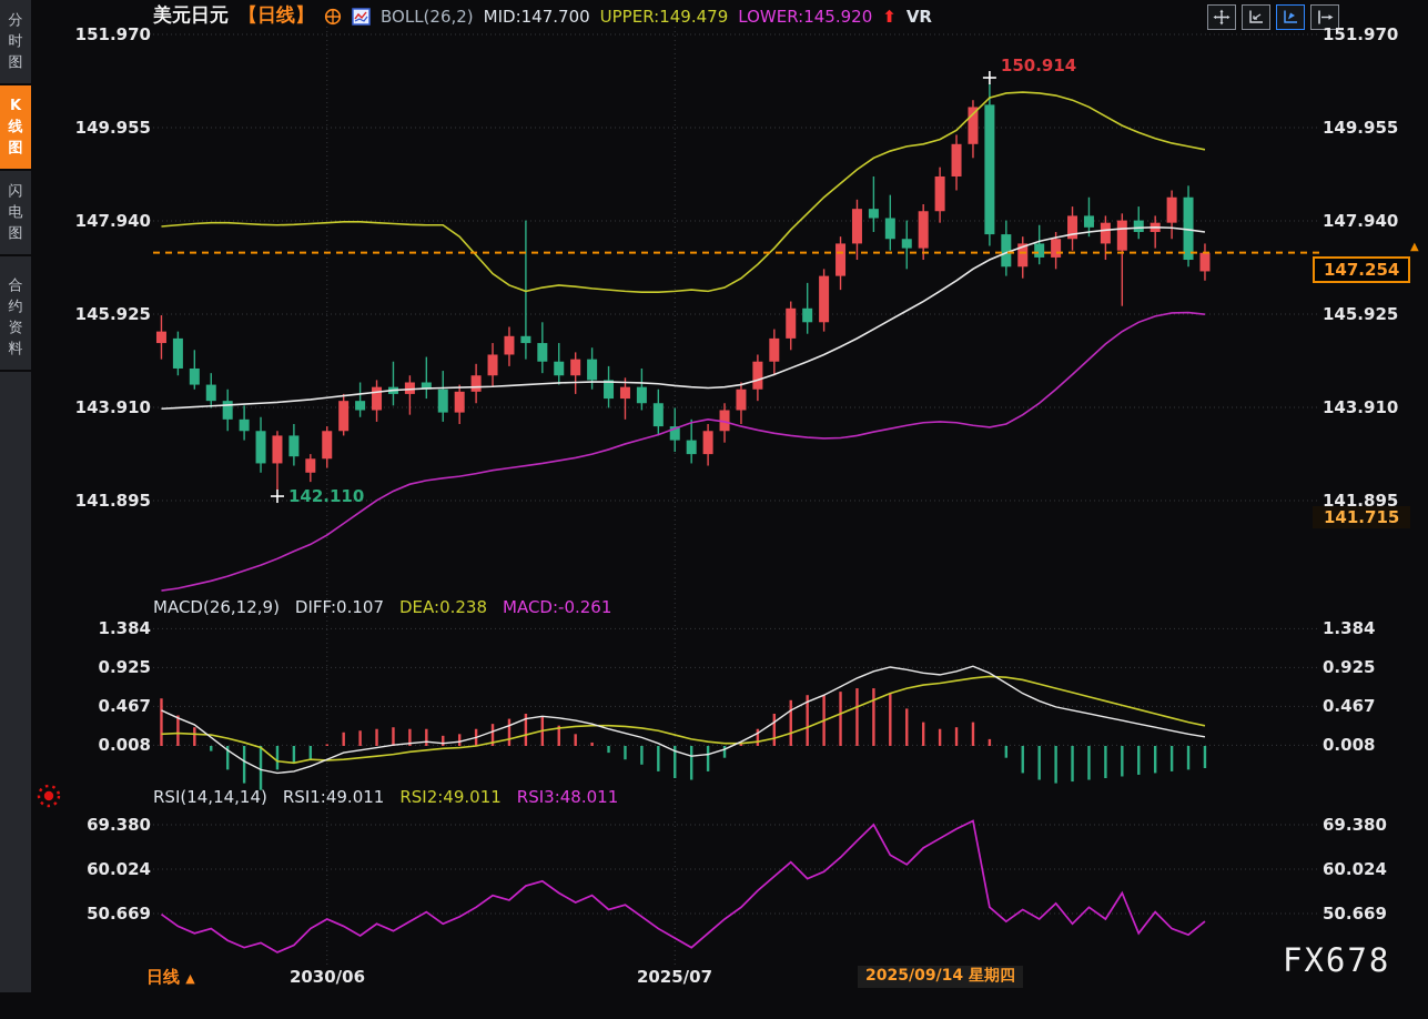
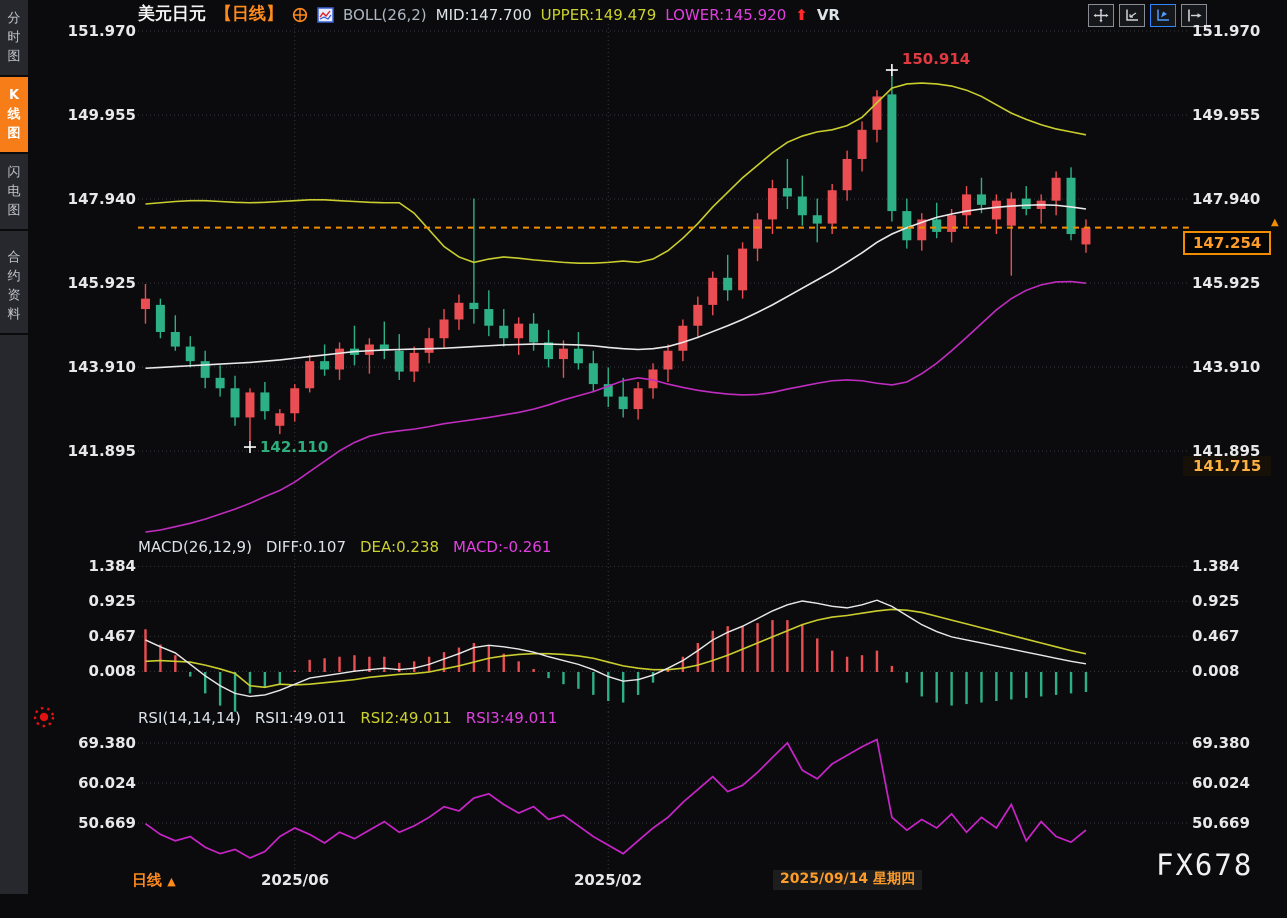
  分
  时
  图
  K
  线
  图
  闪
  电
  图
  合
  约
  资
  料
  美元日元
  【日线】
  BOLL(26,2)
  MID:147.700
  UPPER:149.479
  LOWER:145.920
  ⬆
  VR
  147.254
  ▲
  141.715
  150.914
  142.110
  MACD(26,12,9)
  DIFF:0.107
  DEA:0.238
  MACD:-0.261
  RSI(14,14,14)
  RSI1:49.011
  RSI2:49.011
- RSI3:48.011
+ RSI3:49.011
  日线 ▲
- 2030/06
+ 2025/06
- 2025/07
+ 2025/02
  2025/09/14 星期四
  FX678
  151.970
  151.970
  149.955
  149.955
  147.940
  147.940
  145.925
  145.925
  143.910
  143.910
  141.895
  141.895
  1.384
  1.384
  0.925
  0.925
  0.467
  0.467
  0.008
  0.008
  69.380
  69.380
  60.024
  60.024
  50.669
  50.669
